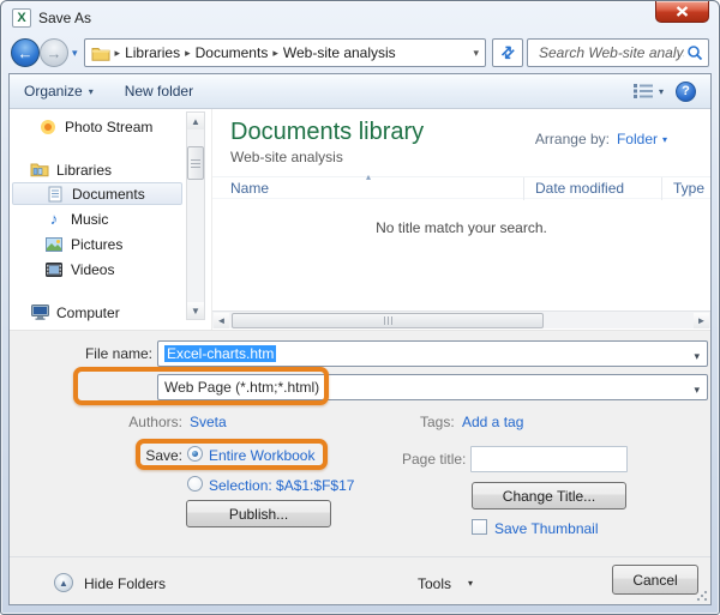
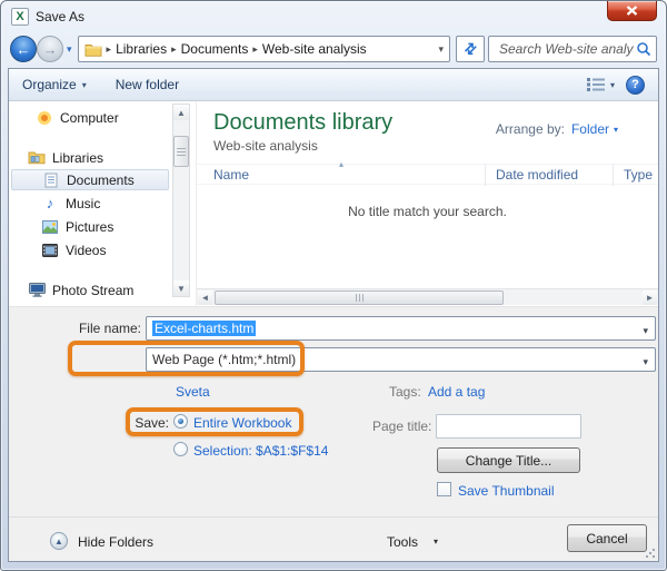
  X
  Save As
  ←
  →
  ▾
  ▸
  Libraries
  ▸
  Documents
  ▸
  Web-site analysis
  ▾
  Search Web-site analy
  Organize
  ▾
  New folder
  ▾
  ?
- Photo Stream
+ Computer
  Libraries
  Documents
  ♪
  Music
  Pictures
  Videos
- Computer
+ Photo Stream
  ▲
  ▼
  Documents library
  Web-site analysis
  Arrange by:
  Folder
  ▾
  ▴
  Name
  Date modified
  Type
  No title match your search.
  ◄
  ►
  File name:
  Excel-charts.htm
  ▾
  Web Page (*.htm;*.html)
  ▾
- Authors:
  Sveta
  Tags:
  Add a tag
  Save:
  Entire Workbook
- Selection: $A$1:$F$17
+ Selection: $A$1:$F$14
- Publish...
  Page title:
  Change Title...
  Save Thumbnail
  ▲
  Hide Folders
  Tools
  ▾
  Cancel
